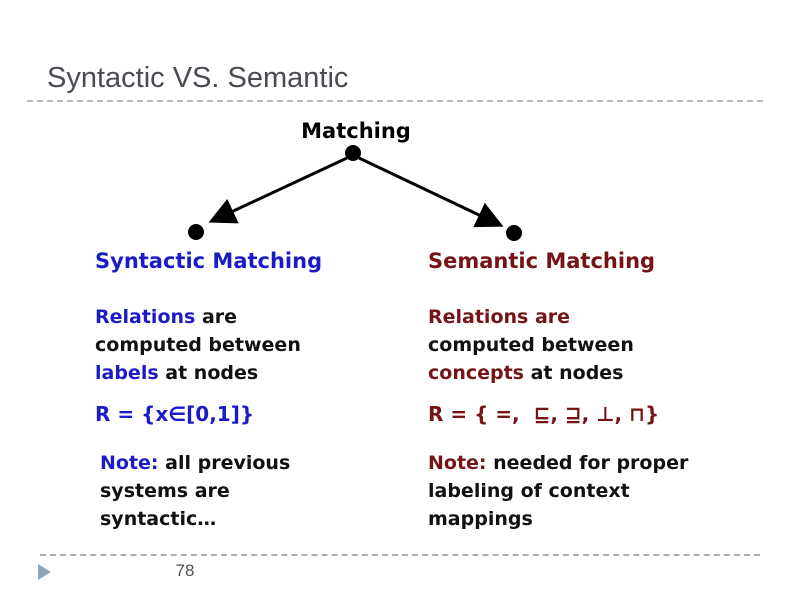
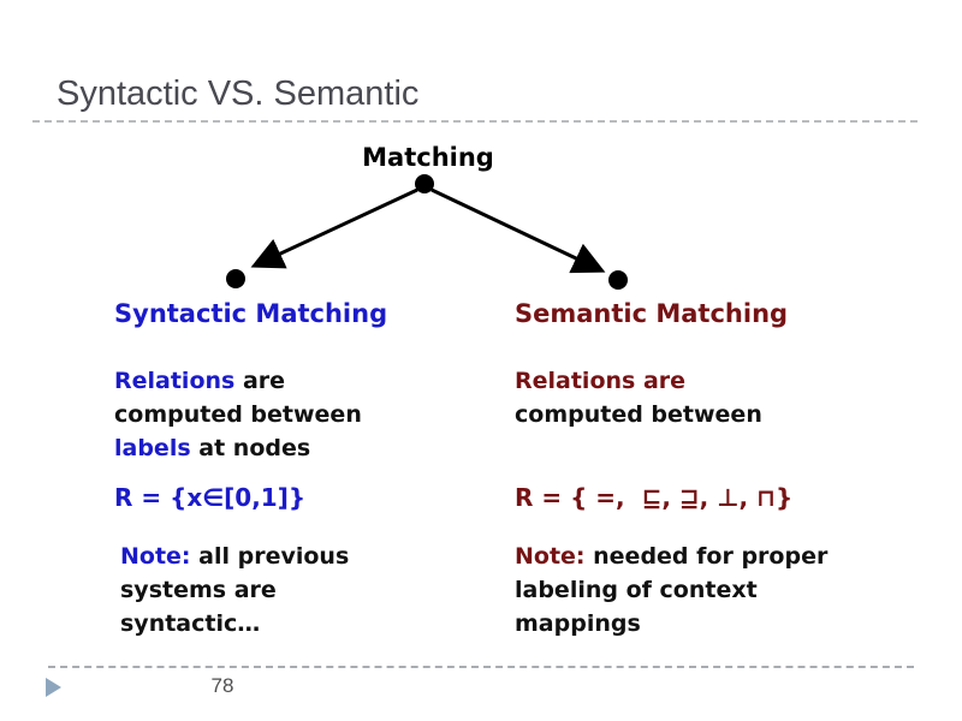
  Syntactic VS. Semantic
  Matching
  Syntactic Matching
  Relations are
  computed between
  labels at nodes
  R = {x∈[0,1]}
  Note: all previous
  systems are
  syntactic…
  Semantic Matching
  Relations are
  computed between
- concepts at nodes
  R = { =, ⊑, ⊒, ⊥, ⊓}
  Note: needed for proper
  labeling of context
  mappings
  78
